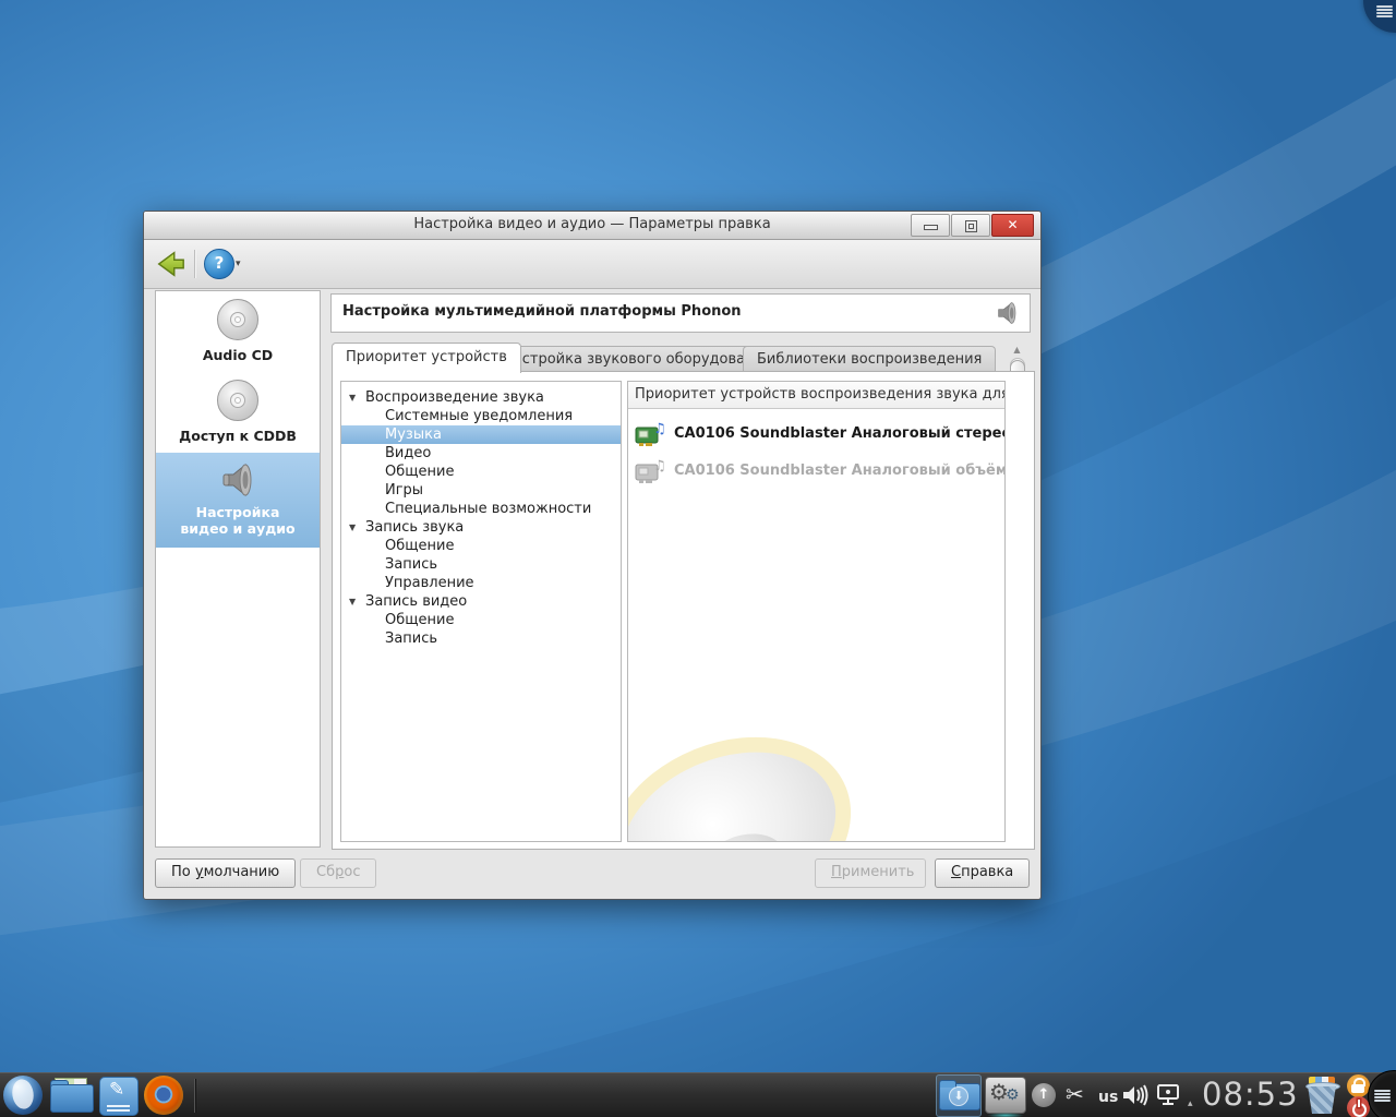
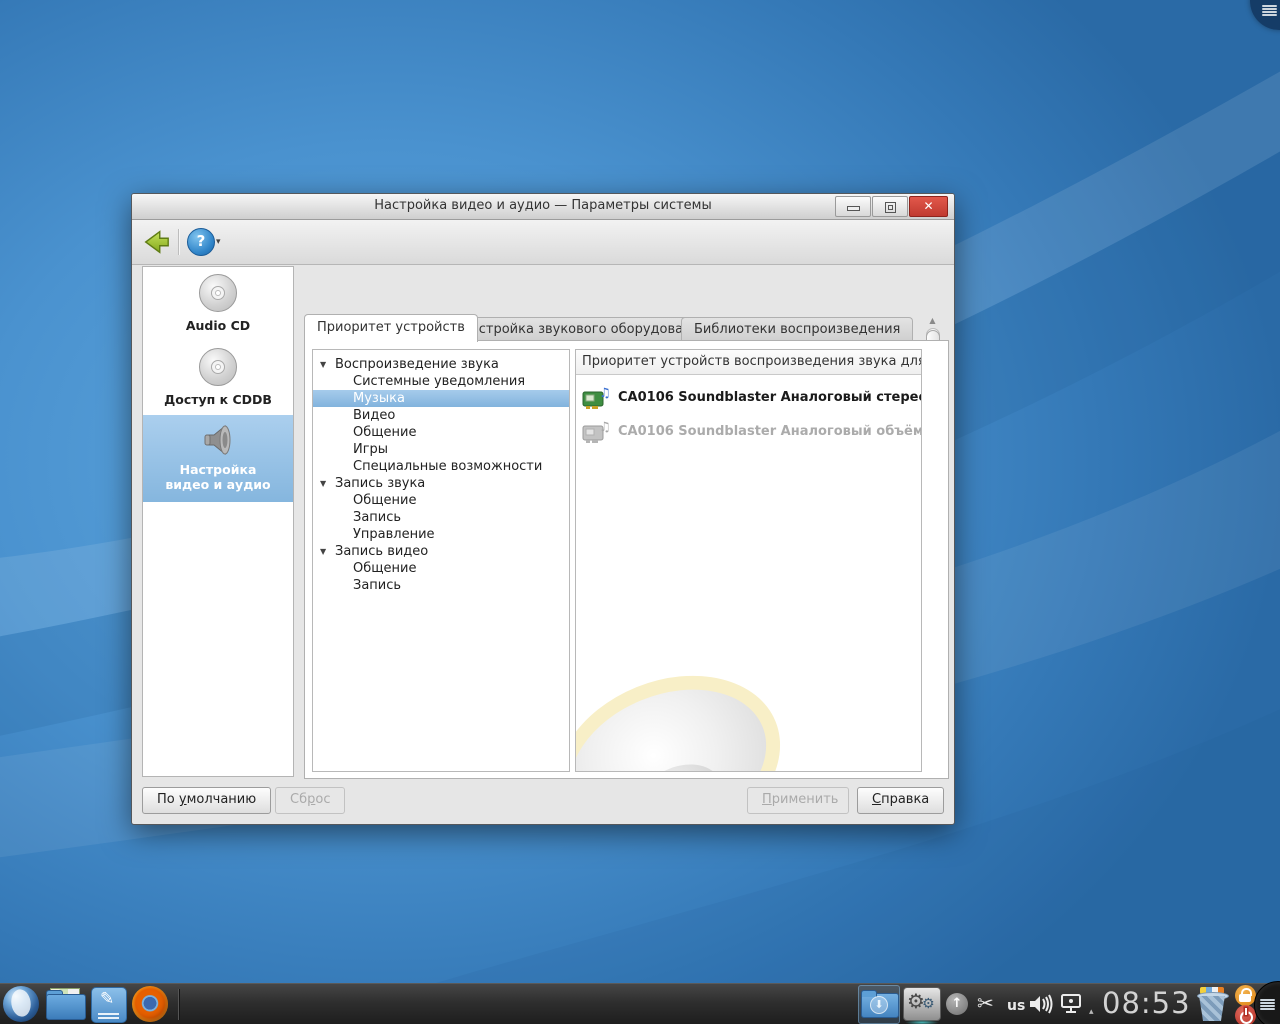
- Настройка видео и аудио — Параметры правка
+ Настройка видео и аудио — Параметры системы
  ✕
  ?
  ▾
  Audio CD
  Доступ к CDDB
  Настройка видео и аудио
- Настройка мультимедийной платформы Phonon
  Приоритет устройств
  стройка звукового оборудова
  Библиотеки воспроизведения
  ▼
  Воспроизведение звука
  Системные уведомления
  Музыка
  Видео
  Общение
  Игры
  Специальные возможности
  ▼
  Запись звука
  Общение
  Запись
  Управление
  ▼
  Запись видео
  Общение
  Запись
  Приоритет устройств воспроизведения звука дл
  ♫
  CA0106 Soundblaster Аналоговый стере
  ♫
  CA0106 Soundblaster Аналоговый объём
  ▲
  По умолчанию
  Сброс
  Применить
  Справка
  ✎
  ⬇
  ⚙
  ⚙
  ↑
  ✂
  us
  ▴
  08:53
